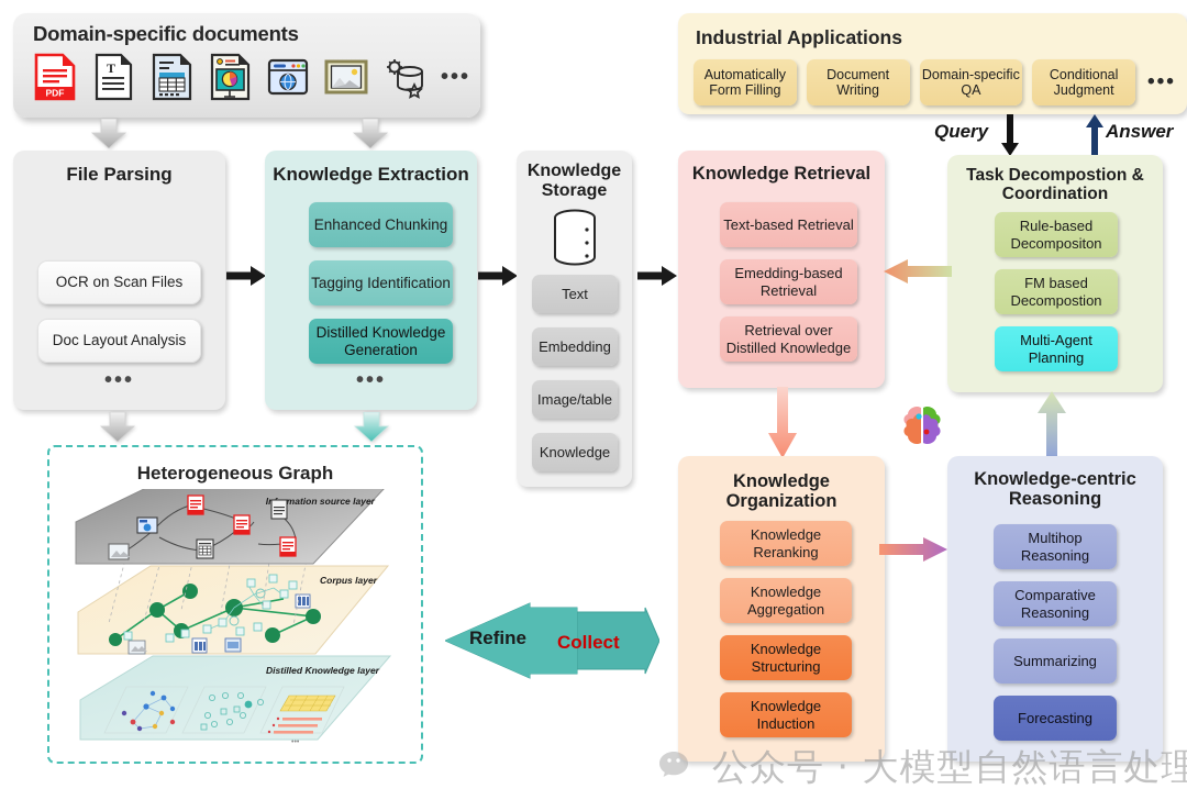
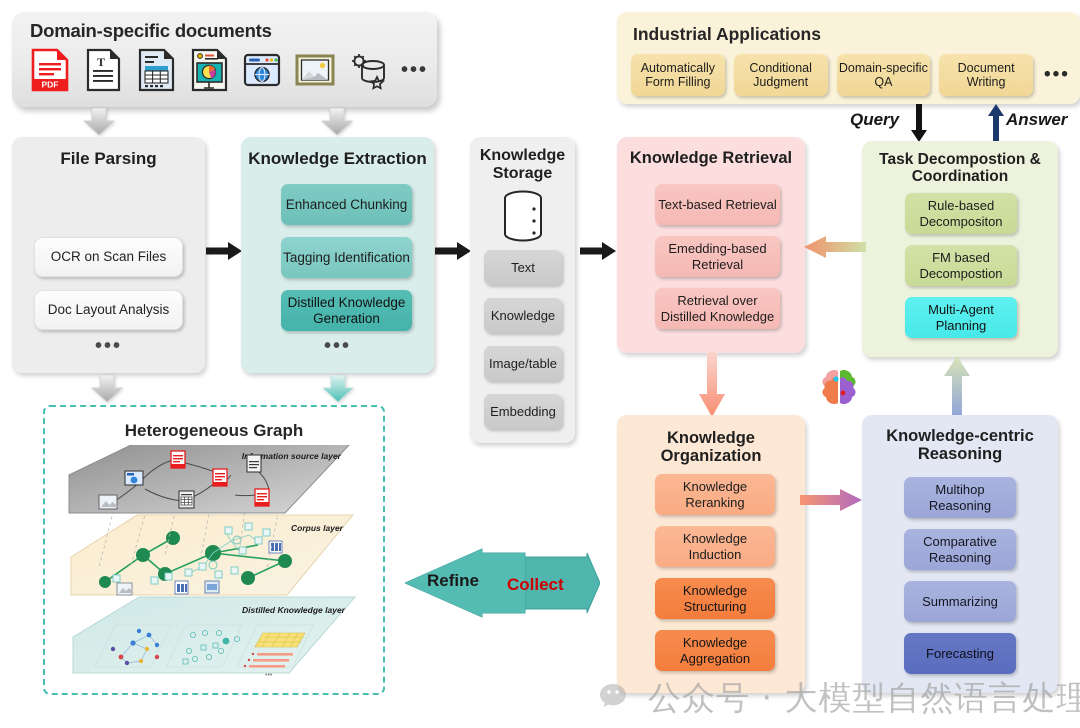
  Domain-specific documents
  PDF
  T
  •••
  File Parsing
  OCR on Scan Files
  Doc Layout Analysis
  •••
  Knowledge Extraction
  Enhanced Chunking
  Tagging Identification
  Distilled Knowledge Generation
  •••
  Knowledge Storage
  Text
- Embedding
+ Knowledge
  Image/table
- Knowledge
+ Embedding
  Knowledge Retrieval
  Text-based Retrieval
  Emedding-based Retrieval
  Retrieval over Distilled Knowledge
  Industrial Applications
  Automatically Form Filling
- Document Writing
+ Conditional Judgment
  Domain-specific QA
- Conditional Judgment
+ Document Writing
  •••
  Query
  Answer
  Task Decompostion & Coordination
  Rule-based Decompositon
  FM based Decompostion
  Multi-Agent Planning
  Knowledge Organization
  Knowledge Reranking
- Knowledge Aggregation
+ Knowledge Induction
  Knowledge Structuring
- Knowledge Induction
+ Knowledge Aggregation
  Knowledge-centric Reasoning
  Multihop Reasoning
  Comparative Reasoning
  Summarizing
  Forecasting
  Heterogeneous Graph
  Distilled Knowledge layer
  Corpus layer
  Imation source layer
  Refine
  Collect
  公众号 · 大模型自然语言处理
